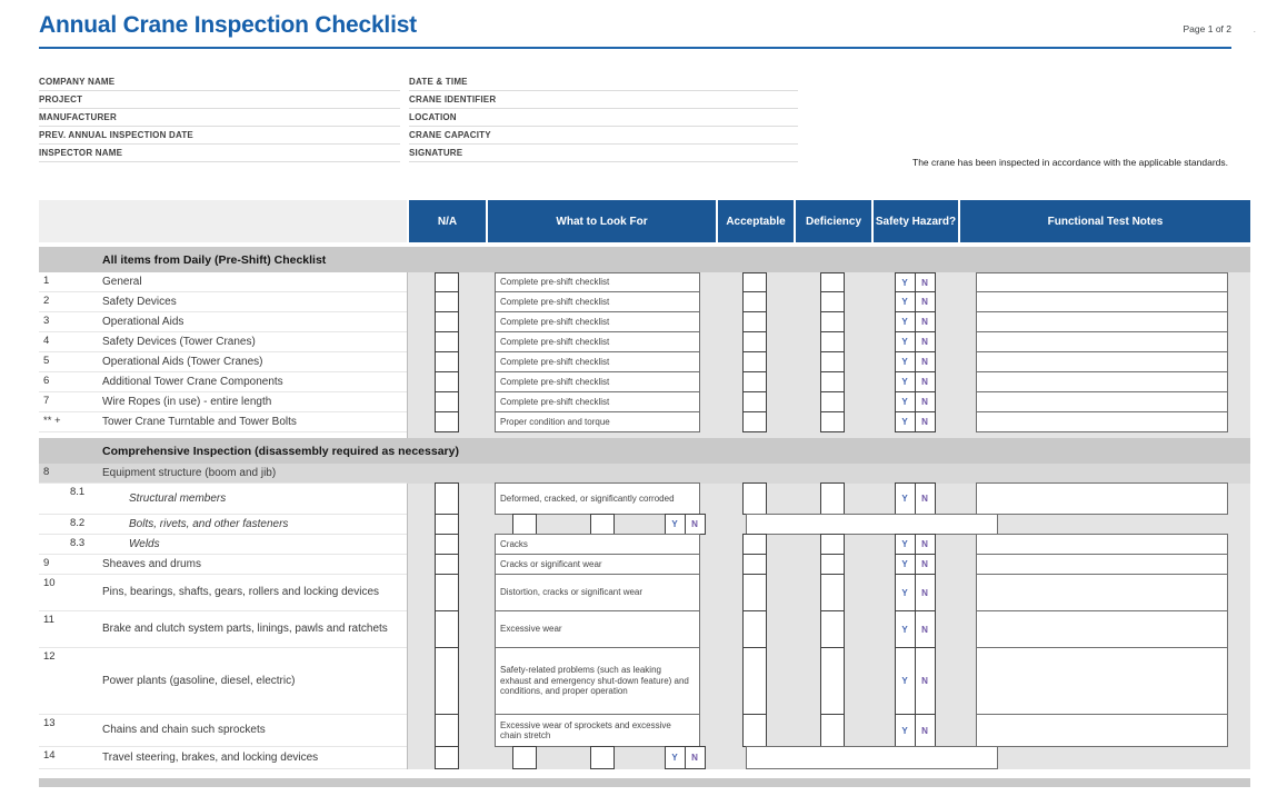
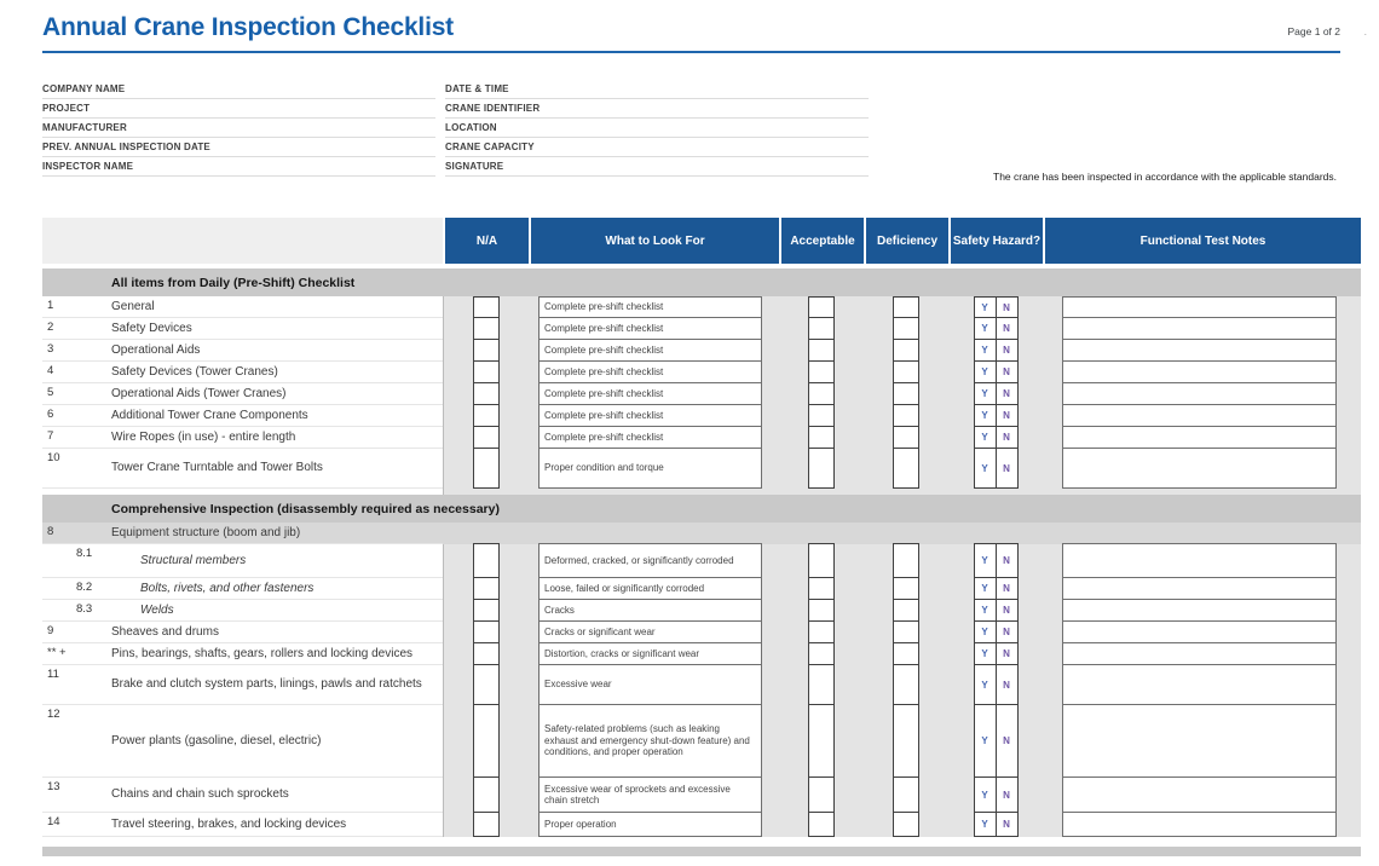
  Annual Crane Inspection Checklist
  Page 1 of 2
  .
  COMPANY NAME
  PROJECT
  MANUFACTURER
  PREV. ANNUAL INSPECTION DATE
  INSPECTOR NAME
  DATE & TIME
  CRANE IDENTIFIER
  LOCATION
  CRANE CAPACITY
  SIGNATURE
  The crane has been inspected in accordance with the applicable standards.
  N/A
  What to Look For
  Acceptable
  Deficiency
  Safety Hazard?
  Functional Test Notes
  All items from Daily (Pre-Shift) Checklist
  1
  General
  Complete pre-shift checklist
  Y
  N
  2
  Safety Devices
  Complete pre-shift checklist
  Y
  N
  3
  Operational Aids
  Complete pre-shift checklist
  Y
  N
  4
  Safety Devices (Tower Cranes)
  Complete pre-shift checklist
  Y
  N
  5
  Operational Aids (Tower Cranes)
  Complete pre-shift checklist
  Y
  N
  6
  Additional Tower Crane Components
  Complete pre-shift checklist
  Y
  N
  7
  Wire Ropes (in use) - entire length
  Complete pre-shift checklist
  Y
  N
- ** +
+ 10
  Tower Crane Turntable and Tower Bolts
  Proper condition and torque
  Y
  N
  Comprehensive Inspection (disassembly required as necessary)
  8
  Equipment structure (boom and jib)
  8.1
  Structural members
  Deformed, cracked, or significantly corroded
  Y
  N
  8.2
  Bolts, rivets, and other fasteners
+ Loose, failed or significantly corroded
  Y
  N
  8.3
  Welds
  Cracks
  Y
  N
  9
  Sheaves and drums
  Cracks or significant wear
  Y
  N
- 10
+ ** +
  Pins, bearings, shafts, gears, rollers and locking devices
  Distortion, cracks or significant wear
  Y
  N
  11
  Brake and clutch system parts, linings, pawls and ratchets
  Excessive wear
  Y
  N
  12
  Power plants (gasoline, diesel, electric)
  Safety-related problems (such as leaking exhaust and emergency shut-down feature) and conditions, and proper operation
  Y
  N
  13
  Chains and chain such sprockets
  Excessive wear of sprockets and excessive chain stretch
  Y
  N
  14
  Travel steering, brakes, and locking devices
+ Proper operation
  Y
  N
